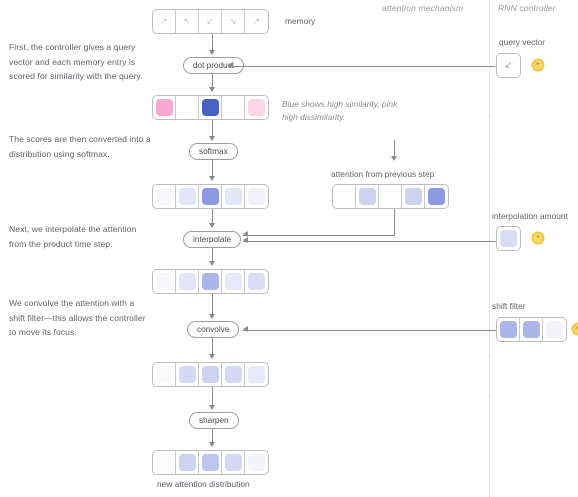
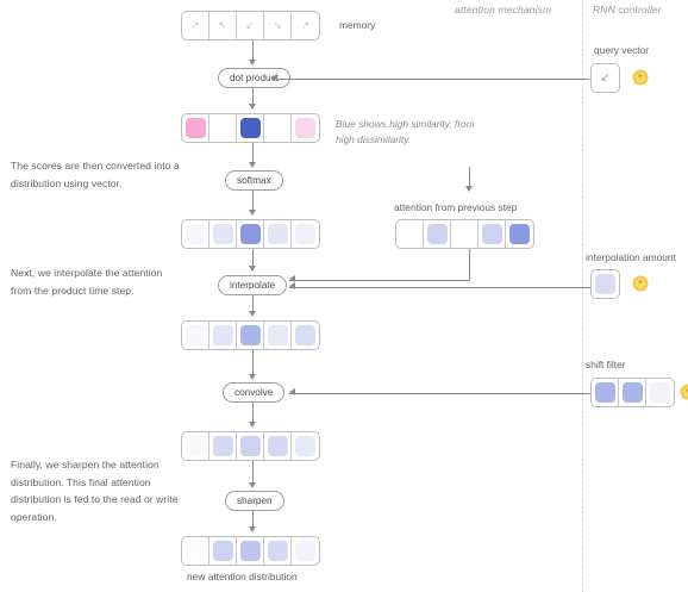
  attention mechanism
  RNN controller
  ↗
  ↖
  ↙
  ↘
  ↗
  memory
  dot product
  query vector
  ↙
- Blue shows high similarity, pink high dissimilarity.
+ Blue shows high similarity, from high dissimilarity.
- First, the controller gives a query vector and each memory entry is scored for similarity with the query.
  softmax
- The scores are then converted into a distribution using softmax.
+ The scores are then converted into a distribution using vector.
  attention from previous step
  interpolate
  Next, we interpolate the attention from the product time step.
  interpolation amount
  convolve
- We convolve the attention with a shift filter—this allows the controller to move its focus.
  shift filter
  sharpen
+ Finally, we sharpen the attention distribution. This final attention distribution is fed to the read or write operation.
  new attention distribution
